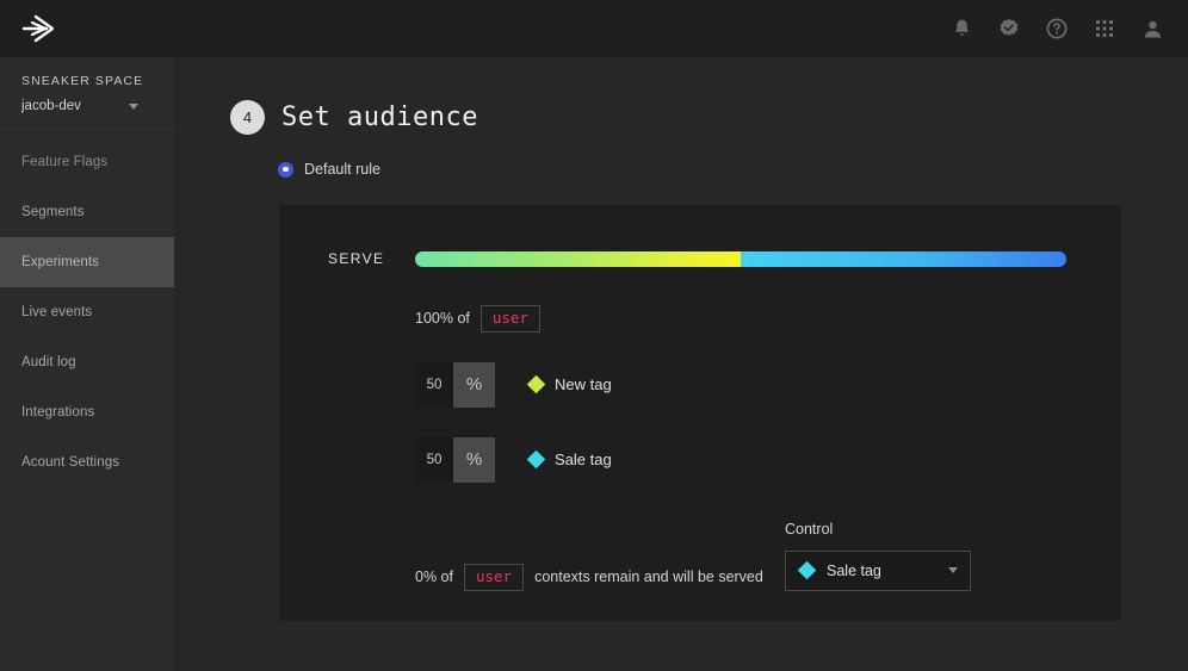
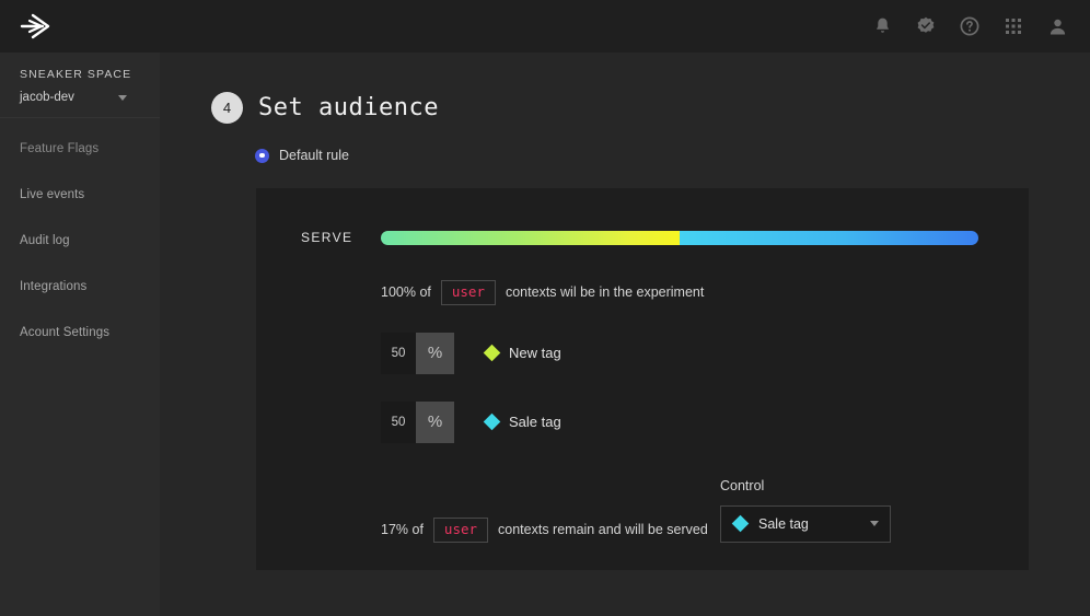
  SNEAKER SPACE
  jacob-dev
  Feature Flags
- Segments
- Experiments
  Live events
  Audit log
  Integrations
  Acount Settings
  4
  Set audience
  Default rule
  SERVE
  100% of
  user
+ contexts wil be in the experiment
  50
  %
  New tag
  50
  %
  Sale tag
- 0% of
+ 17% of
  user
  contexts remain and will be served
  Control
  Sale tag
